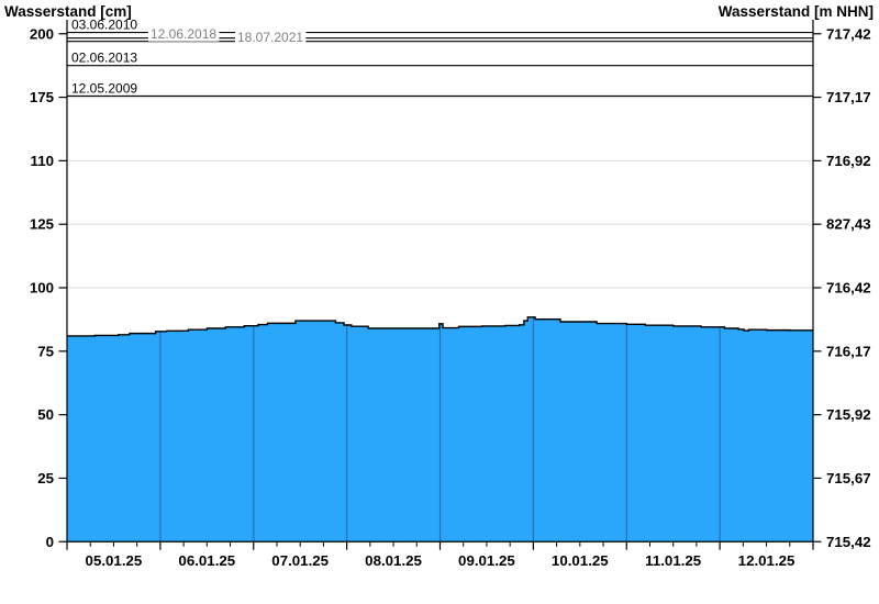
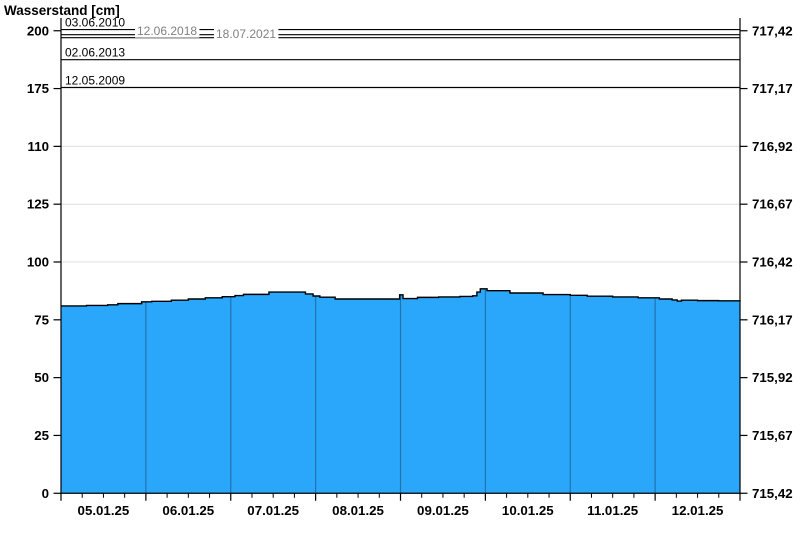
  Wasserstand [cm]
- Wasserstand [m NHN]
  03.06.2010
  12.06.2018
  18.07.2021
  02.06.2013
  12.05.2009
  200
  175
  110
  125
  100
  75
  50
  25
  0
  717,42
  717,17
  716,92
- 827,43
+ 716,67
  716,42
  716,17
  715,92
  715,67
  715,42
  05.01.25
  06.01.25
  07.01.25
  08.01.25
  09.01.25
  10.01.25
  11.01.25
  12.01.25
